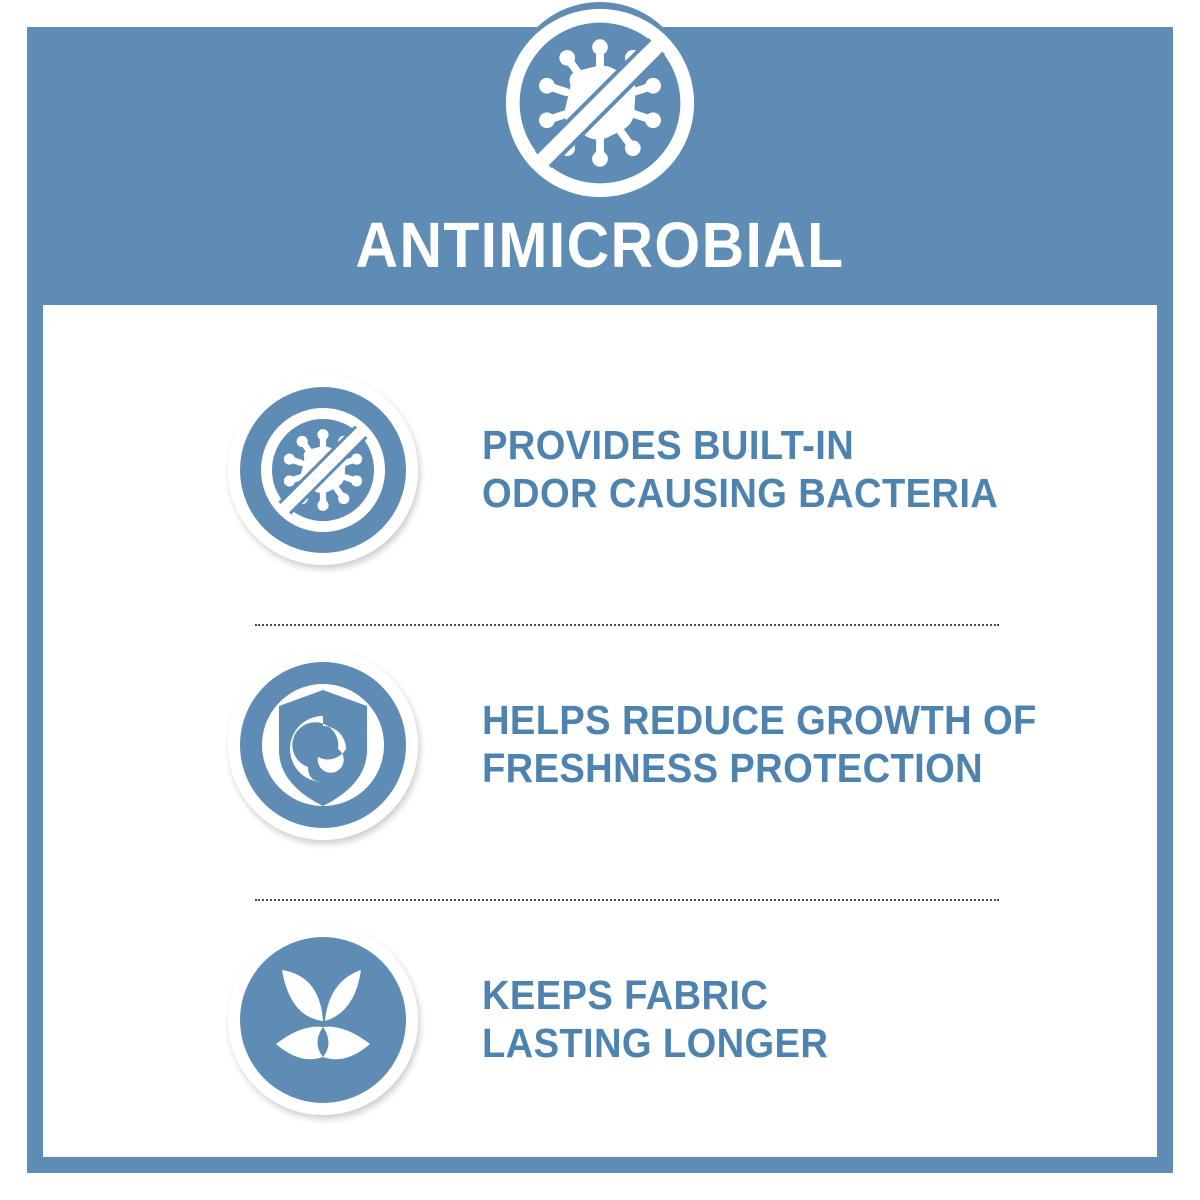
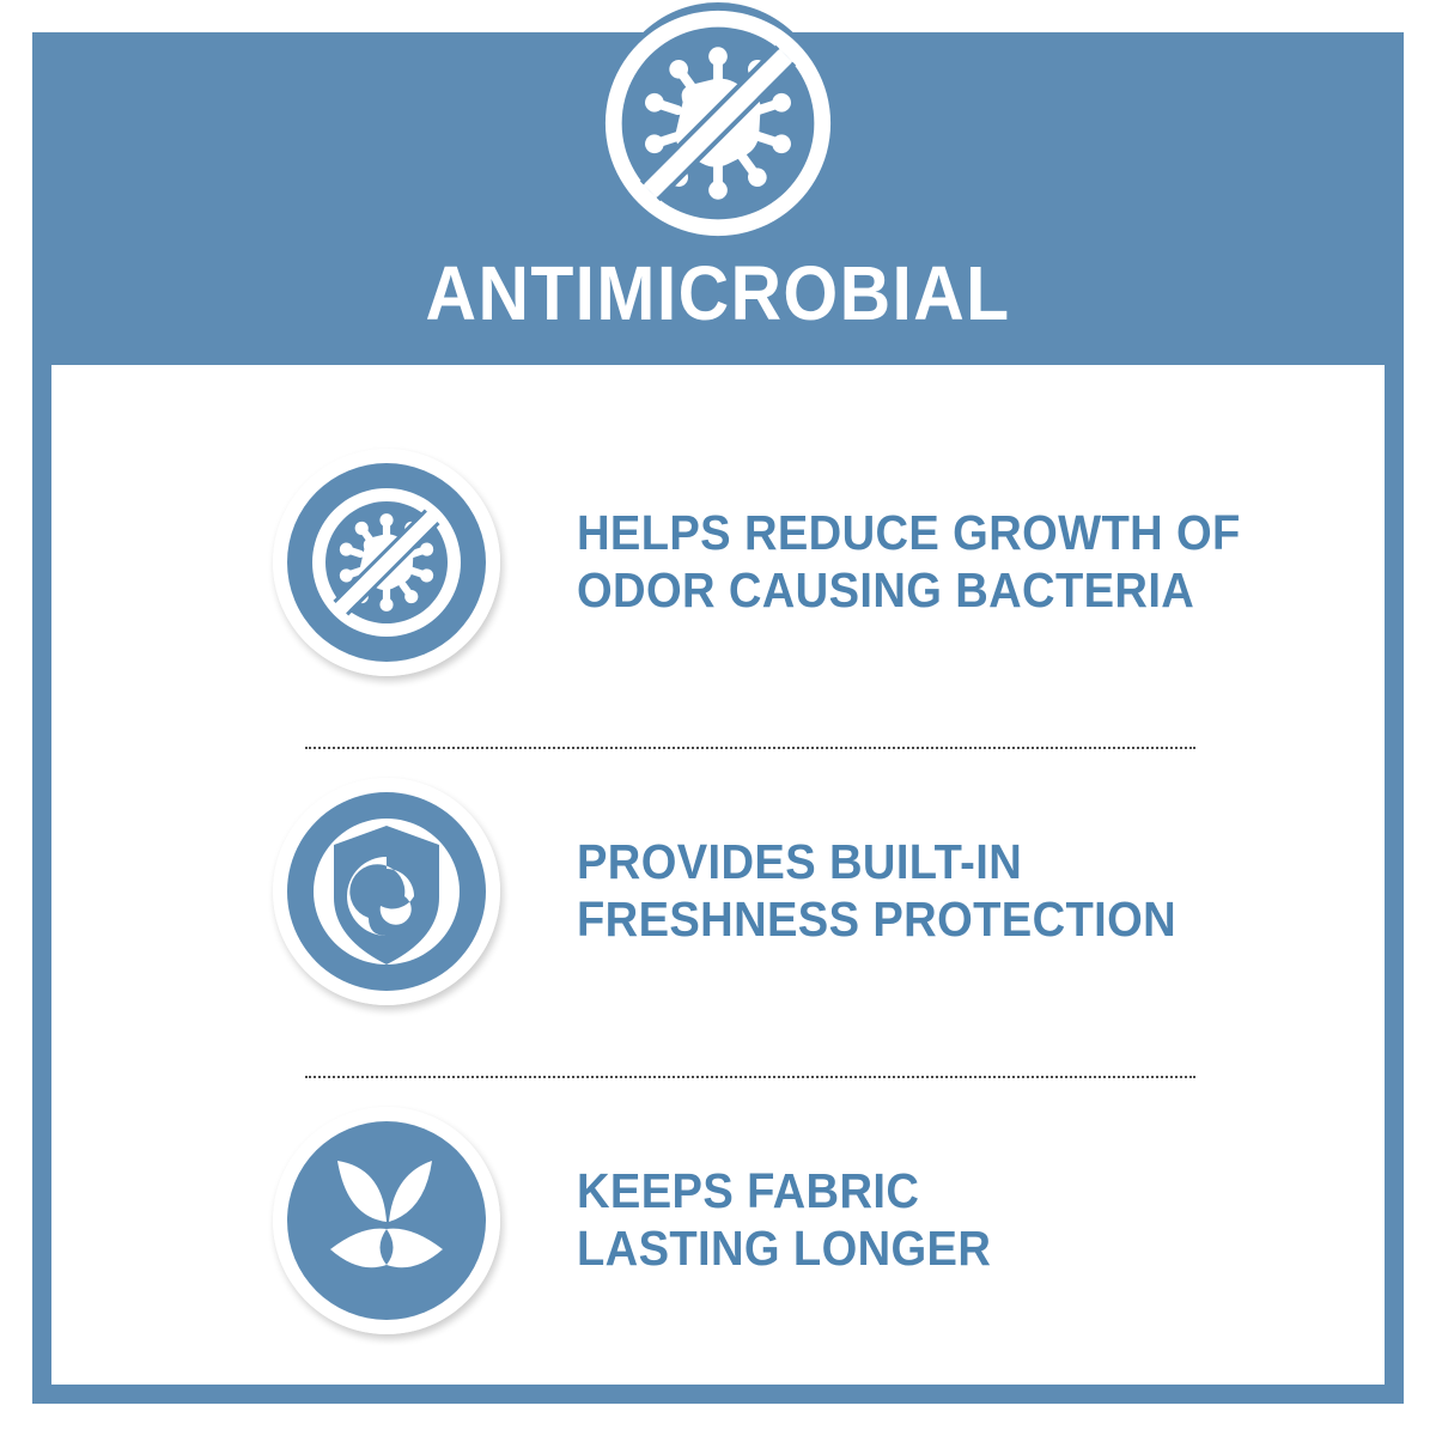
  ANTIMICROBIAL
- PROVIDES BUILT-IN
+ HELPS REDUCE GROWTH OF
  ODOR CAUSING BACTERIA
- HELPS REDUCE GROWTH OF
+ PROVIDES BUILT-IN
  FRESHNESS PROTECTION
  KEEPS FABRIC
  LASTING LONGER
